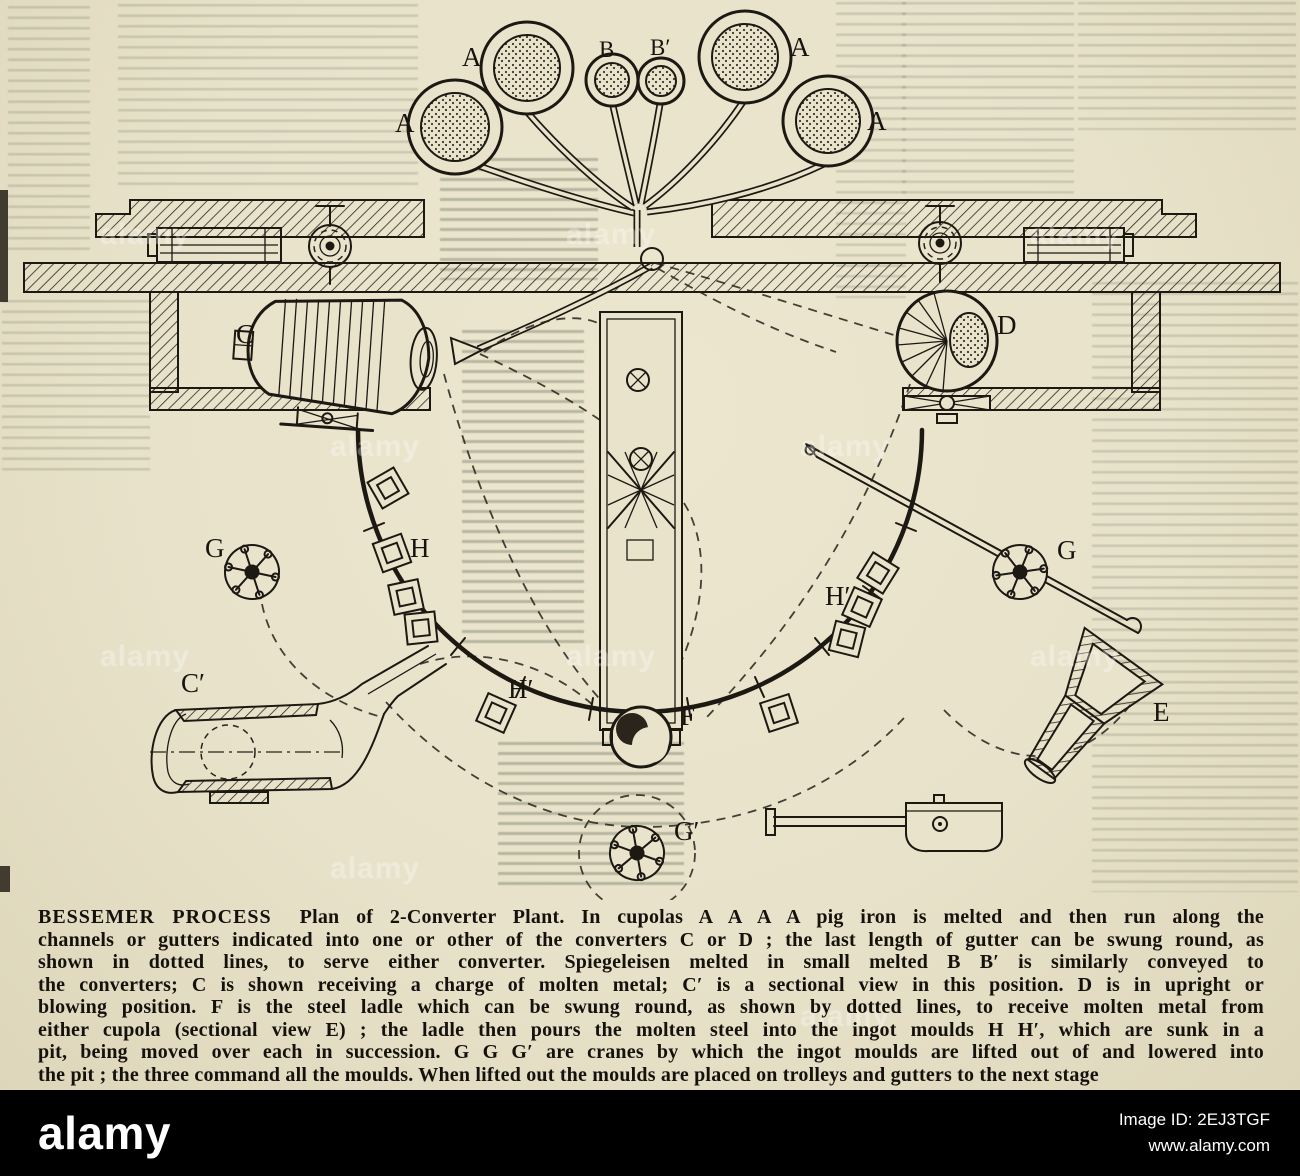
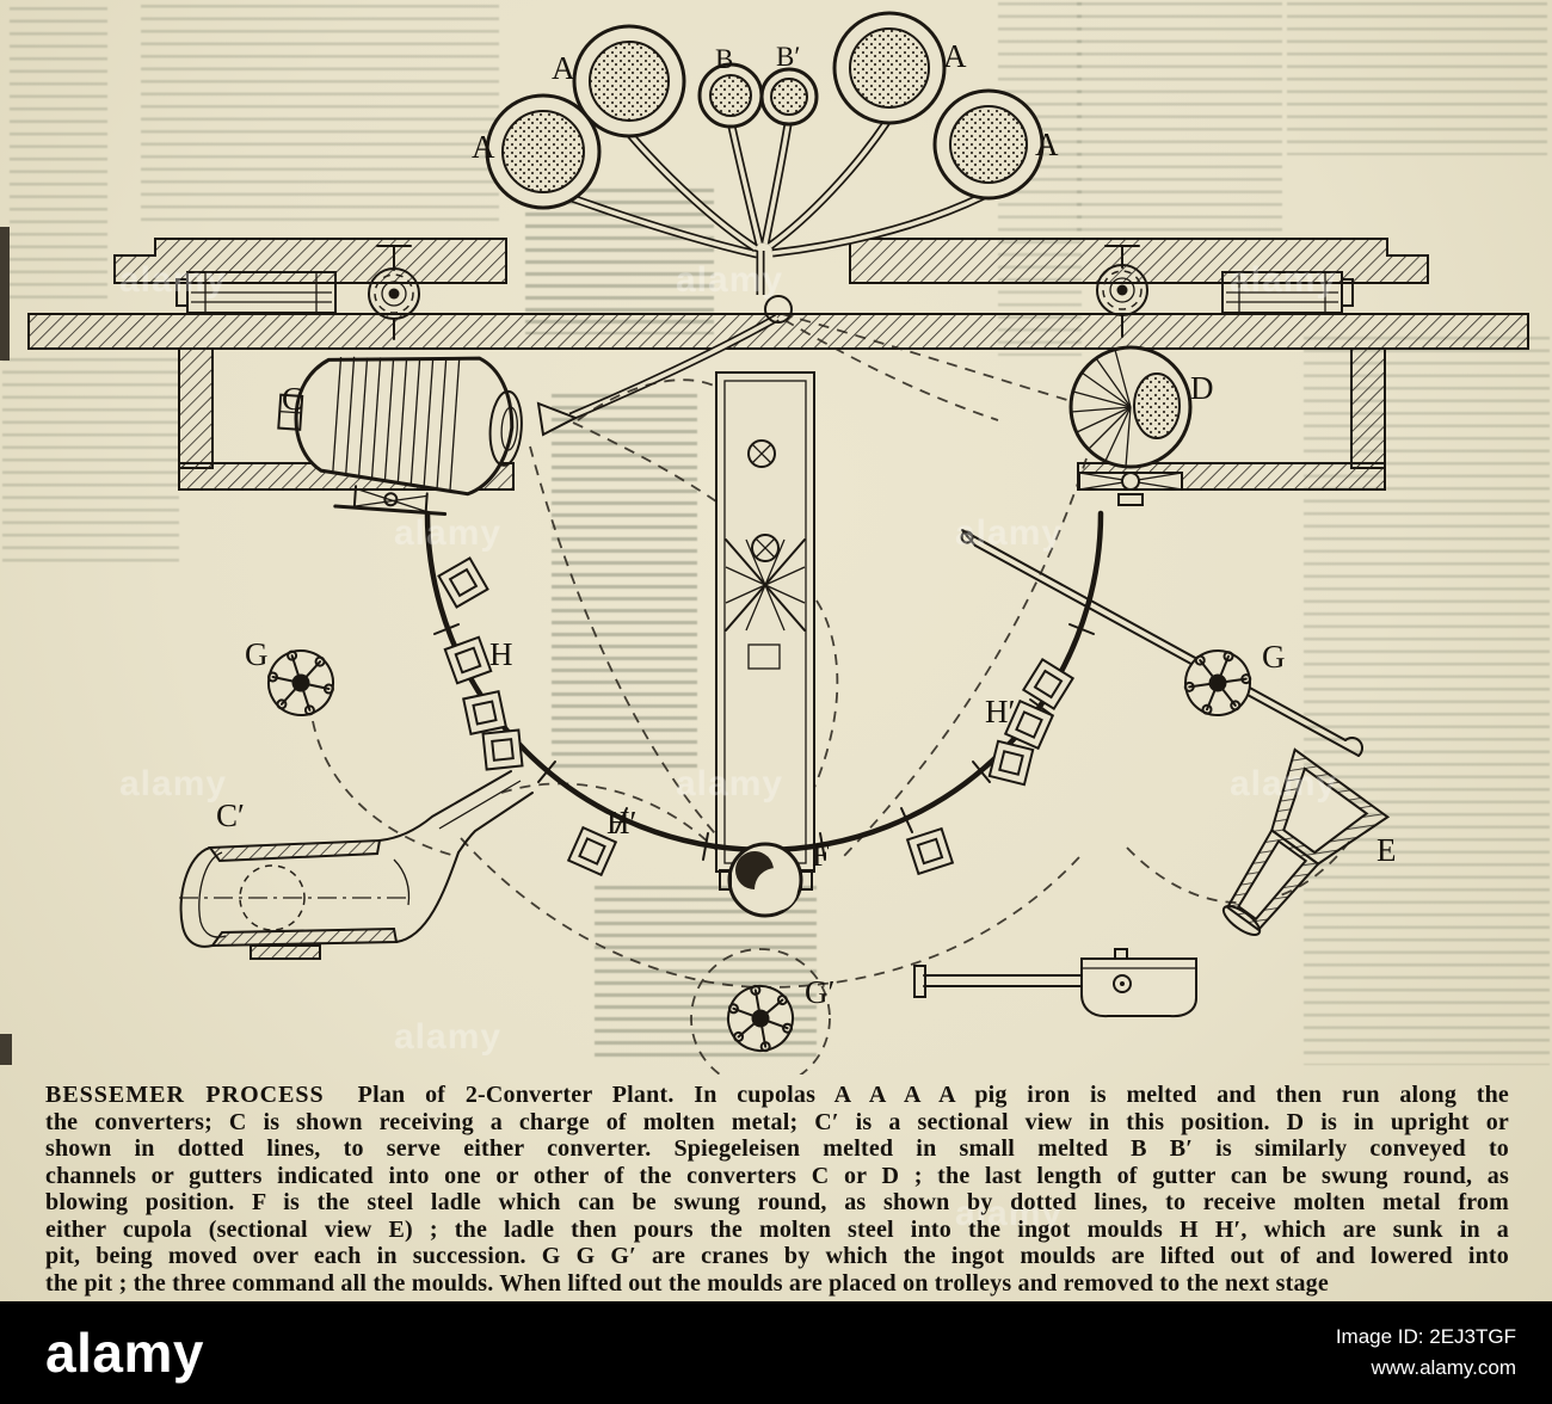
  A
  A
  B
  B′
  A
  A
  C
  D
  C′
  E
  F
  G
  G
  G′
  H
  H′
  H′
  alamy
  alamy
  alamy
  alamy
  alamy
  alamy
  alamy
  alamy
  BESSEMER PROCESS Plan of 2-Converter Plant. In cupolas A A A A pig iron is melted and then run along the
- channels or gutters indicated into one or other of the converters C or D ; the last length of gutter can be swung round, as
+ the converters; C is shown receiving a charge of molten metal; C′ is a sectional view in this position. D is in upright or
  shown in dotted lines, to serve either converter. Spiegeleisen melted in small melted B B′ is similarly conveyed to
- the converters; C is shown receiving a charge of molten metal; C′ is a sectional view in this position. D is in upright or
+ channels or gutters indicated into one or other of the converters C or D ; the last length of gutter can be swung round, as
  blowing position. F is the steel ladle which can be swung round, as shown by dotted lines, to receive molten metal from
  either cupola (sectional view E) ; the ladle then pours the molten steel into the ingot moulds H H′, which are sunk in a
  pit, being moved over each in succession. G G G′ are cranes by which the ingot moulds are lifted out of and lowered into
- the pit ; the three command all the moulds. When lifted out the moulds are placed on trolleys and gutters to the next stage
+ the pit ; the three command all the moulds. When lifted out the moulds are placed on trolleys and removed to the next stage
  alamy
  Image ID: 2EJ3TGF
  www.alamy.com
